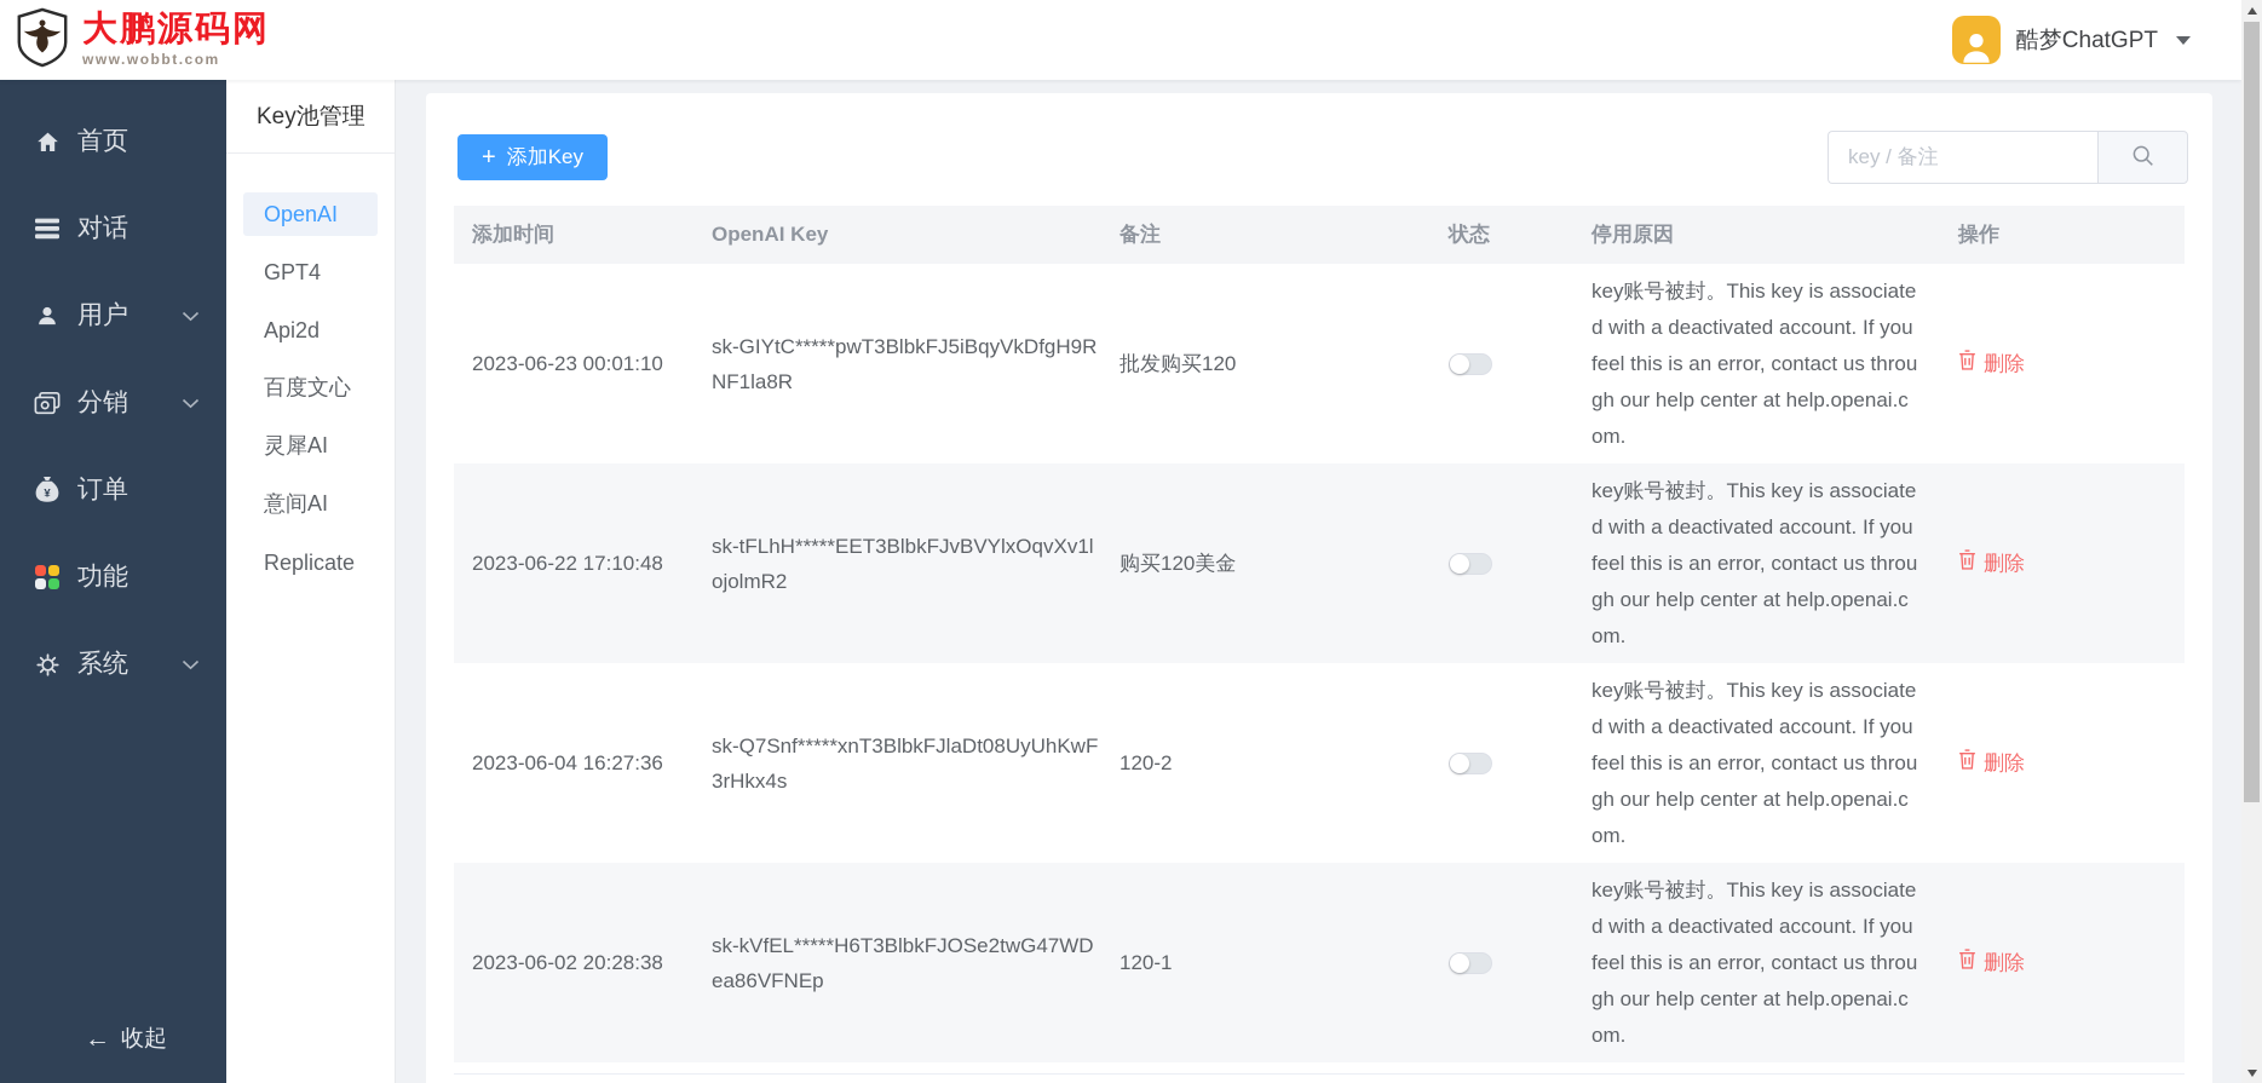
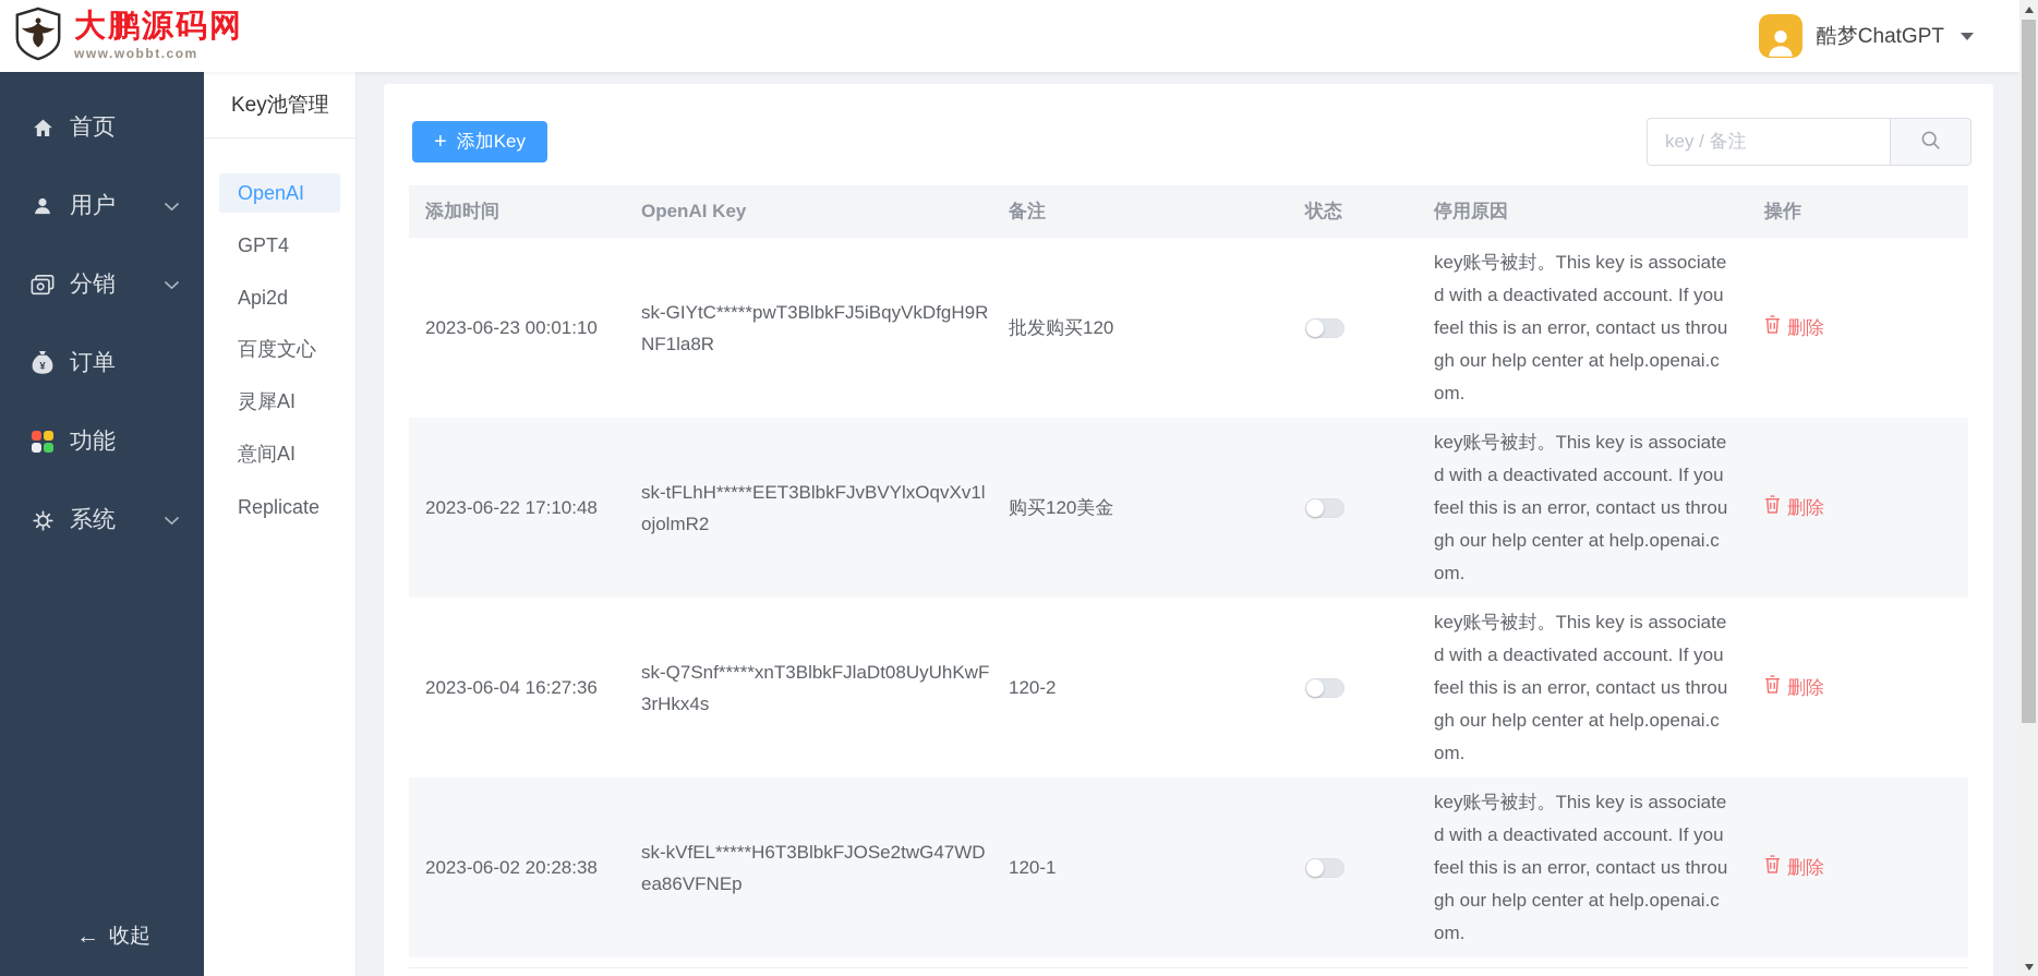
  大鹏源码网
  www.wobbt.com
  酷梦ChatGPT
  首页
- 对话
  用户
  分销
  ¥
  订单
  功能
  系统
  ←
  收起
  Key池管理
  OpenAI
  GPT4
  Api2d
  百度文心
  灵犀AI
  意间AI
  Replicate
  +
  添加Key
  key / 备注
  添加时间
  OpenAI Key
  备注
  状态
  停用原因
  操作
  2023-06-23 00:01:10
  sk-GIYtC*****pwT3BlbkFJ5iBqyVkDfgH9RNF1la8R
  批发购买120
  key账号被封。This key is associated with a deactivated account. If you feel this is an error, contact us through our help center at help.openai.com.
  删除
  2023-06-22 17:10:48
  sk-tFLhH*****EET3BlbkFJvBVYlxOqvXv1lojolmR2
  购买120美金
  key账号被封。This key is associated with a deactivated account. If you feel this is an error, contact us through our help center at help.openai.com.
  删除
  2023-06-04 16:27:36
  sk-Q7Snf*****xnT3BlbkFJlaDt08UyUhKwF3rHkx4s
  120-2
  key账号被封。This key is associated with a deactivated account. If you feel this is an error, contact us through our help center at help.openai.com.
  删除
  2023-06-02 20:28:38
  sk-kVfEL*****H6T3BlbkFJOSe2twG47WDea86VFNEp
  120-1
  key账号被封。This key is associated with a deactivated account. If you feel this is an error, contact us through our help center at help.openai.com.
  删除
